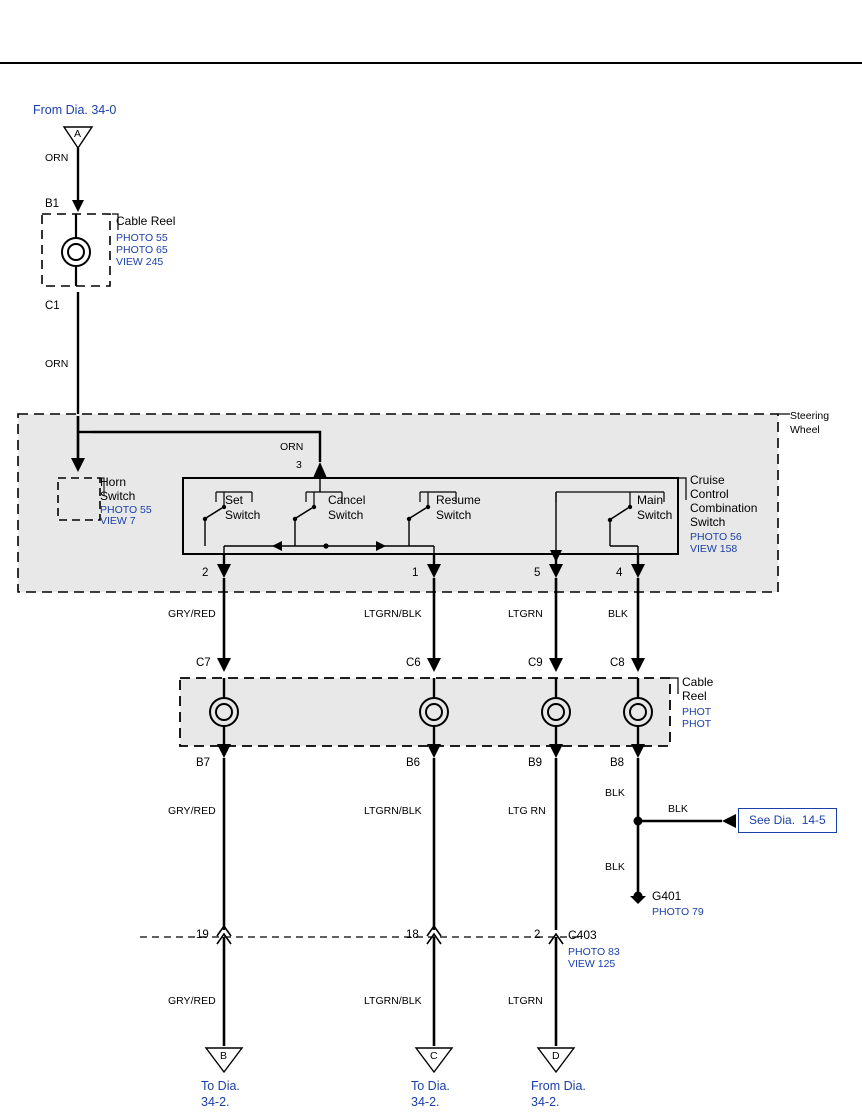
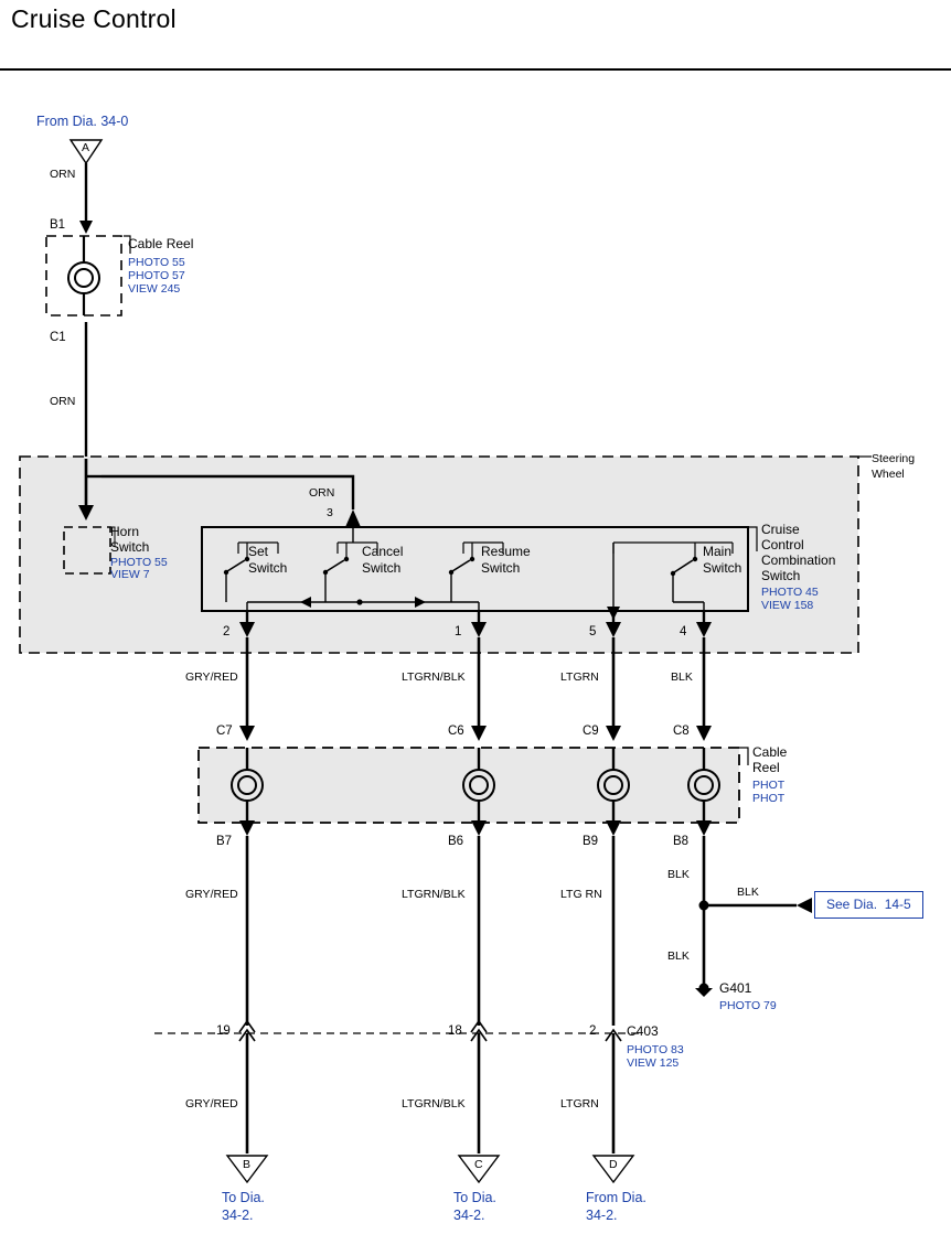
+ Cruise Control
  From Dia. 34-0
  A
  ORN
  B1
  Cable Reel
  PHOTO 55
- PHOTO 65
+ PHOTO 57
  VIEW 245
  C1
  ORN
  Steering
  Wheel
  ORN
  3
  Horn
  Switch
  PHOTO 55
  VIEW 7
  Set
  Switch
  Cancel
  Switch
  Resume
  Switch
  Main
  Switch
  Cruise
  Control
  Combination
  Switch
- PHOTO 56
+ PHOTO 45
  VIEW 158
  2
  1
  5
  4
  GRY/RED
  LTGRN/BLK
  LTGRN
  BLK
  C7
  C6
  C9
  C8
  Cable
  Reel
  PHOT
  PHOT
  B7
  B6
  B9
  B8
  GRY/RED
  LTGRN/BLK
  LTG RN
  BLK
  BLK
  BLK
  See Dia. 14-5
  G401
  PHOTO 79
  19
  18
  2
  C403
  PHOTO 83
  VIEW 125
  GRY/RED
  LTGRN/BLK
  LTGRN
  B
  C
  D
  To Dia.
  34-2.
  To Dia.
  34-2.
  From Dia.
  34-2.
